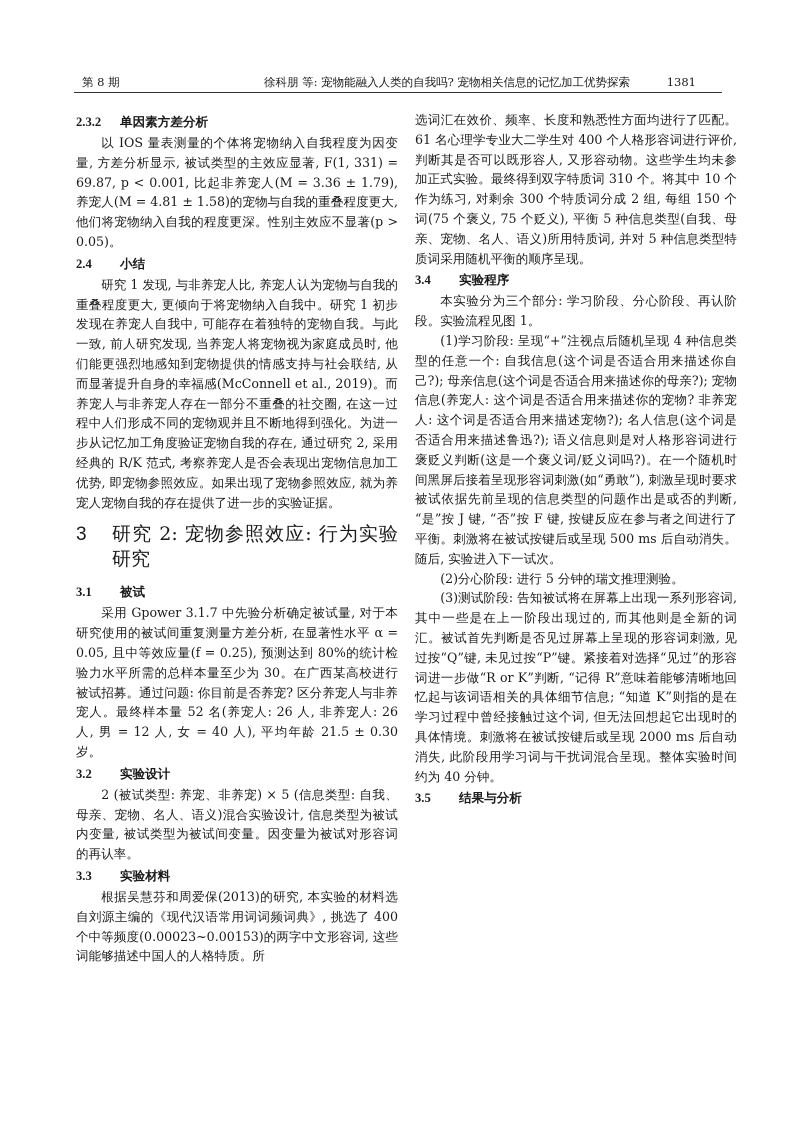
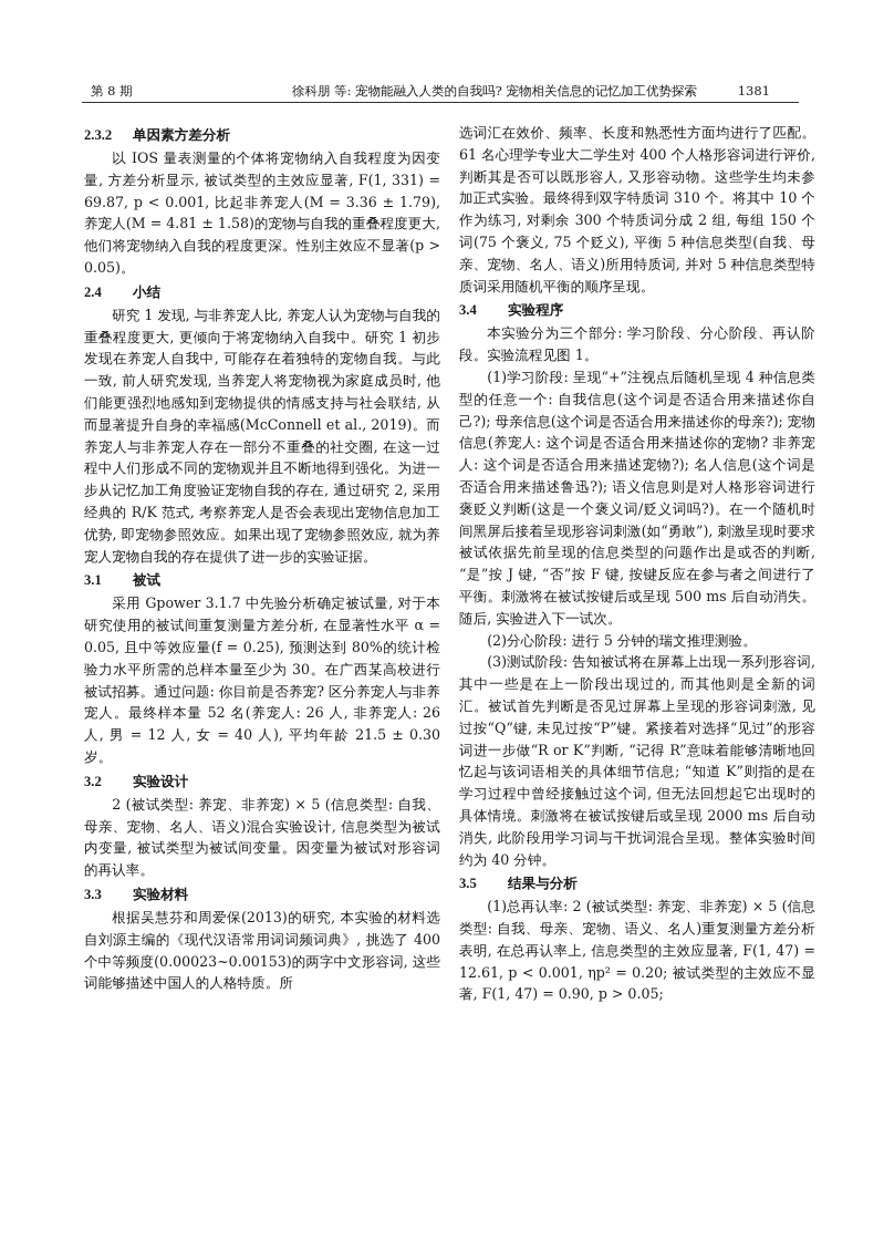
  第 8 期
  徐科朋 等: 宠物能融入人类的自我吗? 宠物相关信息的记忆加工优势探索
  1381
  2.3.2 单因素方差分析
  以 IOS 量表测量的个体将宠物纳入自我程度为因变量, 方差分析显示, 被试类型的主效应显著, F(1, 331) = 69.87, p < 0.001, 比起非养宠人(M = 3.36 ± 1.79), 养宠人(M = 4.81 ± 1.58)的宠物与自我的重叠程度更大, 他们将宠物纳入自我的程度更深。性别主效应不显著(p > 0.05)。
  2.4 小结
  研究 1 发现, 与非养宠人比, 养宠人认为宠物与自我的重叠程度更大, 更倾向于将宠物纳入自我中。研究 1 初步发现在养宠人自我中, 可能存在着独特的宠物自我。与此一致, 前人研究发现, 当养宠人将宠物视为家庭成员时, 他们能更强烈地感知到宠物提供的情感支持与社会联结, 从而显著提升自身的幸福感(McConnell et al., 2019)。而养宠人与非养宠人存在一部分不重叠的社交圈, 在这一过程中人们形成不同的宠物观并且不断地得到强化。为进一步从记忆加工角度验证宠物自我的存在, 通过研究 2, 采用经典的 R/K 范式, 考察养宠人是否会表现出宠物信息加工优势, 即宠物参照效应。如果出现了宠物参照效应, 就为养宠人宠物自我的存在提供了进一步的实验证据。
- 3
- 研究 2: 宠物参照效应: 行为实验研究
  3.1 被试
  采用 Gpower 3.1.7 中先验分析确定被试量, 对于本研究使用的被试间重复测量方差分析, 在显著性水平 α = 0.05, 且中等效应量(f = 0.25), 预测达到 80%的统计检验力水平所需的总样本量至少为 30。在广西某高校进行被试招募。通过问题: 你目前是否养宠? 区分养宠人与非养宠人。最终样本量 52 名(养宠人: 26 人, 非养宠人: 26 人, 男 = 12 人, 女 = 40 人), 平均年龄 21.5 ± 0.30 岁。
  3.2 实验设计
  2 (被试类型: 养宠、非养宠) × 5 (信息类型: 自我、母亲、宠物、名人、语义)混合实验设计, 信息类型为被试内变量, 被试类型为被试间变量。因变量为被试对形容词的再认率。
  3.3 实验材料
  根据吴慧芬和周爱保(2013)的研究, 本实验的材料选自刘源主编的《现代汉语常用词词频词典》, 挑选了 400 个中等频度(0.00023~0.00153)的两字中文形容词, 这些词能够描述中国人的人格特质。所
  选词汇在效价、频率、长度和熟悉性方面均进行了匹配。61 名心理学专业大二学生对 400 个人格形容词进行评价, 判断其是否可以既形容人, 又形容动物。这些学生均未参加正式实验。最终得到双字特质词 310 个。将其中 10 个作为练习, 对剩余 300 个特质词分成 2 组, 每组 150 个词(75 个褒义, 75 个贬义), 平衡 5 种信息类型(自我、母亲、宠物、名人、语义)所用特质词, 并对 5 种信息类型特质词采用随机平衡的顺序呈现。
  3.4 实验程序
  本实验分为三个部分: 学习阶段、分心阶段、再认阶段。实验流程见图 1。
  (1)学习阶段: 呈现“+”注视点后随机呈现 4 种信息类型的任意一个: 自我信息(这个词是否适合用来描述你自己?); 母亲信息(这个词是否适合用来描述你的母亲?); 宠物信息(养宠人: 这个词是否适合用来描述你的宠物? 非养宠人: 这个词是否适合用来描述宠物?); 名人信息(这个词是否适合用来描述鲁迅?); 语义信息则是对人格形容词进行褒贬义判断(这是一个褒义词/贬义词吗?)。在一个随机时间黑屏后接着呈现形容词刺激(如“勇敢”), 刺激呈现时要求被试依据先前呈现的信息类型的问题作出是或否的判断, “是”按 J 键, “否”按 F 键, 按键反应在参与者之间进行了平衡。刺激将在被试按键后或呈现 500 ms 后自动消失。随后, 实验进入下一试次。
  (2)分心阶段: 进行 5 分钟的瑞文推理测验。
  (3)测试阶段: 告知被试将在屏幕上出现一系列形容词, 其中一些是在上一阶段出现过的, 而其他则是全新的词汇。被试首先判断是否见过屏幕上呈现的形容词刺激, 见过按“Q”键, 未见过按“P”键。紧接着对选择“见过”的形容词进一步做“R or K”判断, “记得 R”意味着能够清晰地回忆起与该词语相关的具体细节信息; “知道 K”则指的是在学习过程中曾经接触过这个词, 但无法回想起它出现时的具体情境。刺激将在被试按键后或呈现 2000 ms 后自动消失, 此阶段用学习词与干扰词混合呈现。整体实验时间约为 40 分钟。
  3.5 结果与分析
+ (1)总再认率: 2 (被试类型: 养宠、非养宠) × 5 (信息类型: 自我、母亲、宠物、语义、名人)重复测量方差分析表明, 在总再认率上, 信息类型的主效应显著, F(1, 47) = 12.61, p < 0.001, ηp² = 0.20; 被试类型的主效应不显著, F(1, 47) = 0.90, p > 0.05;
